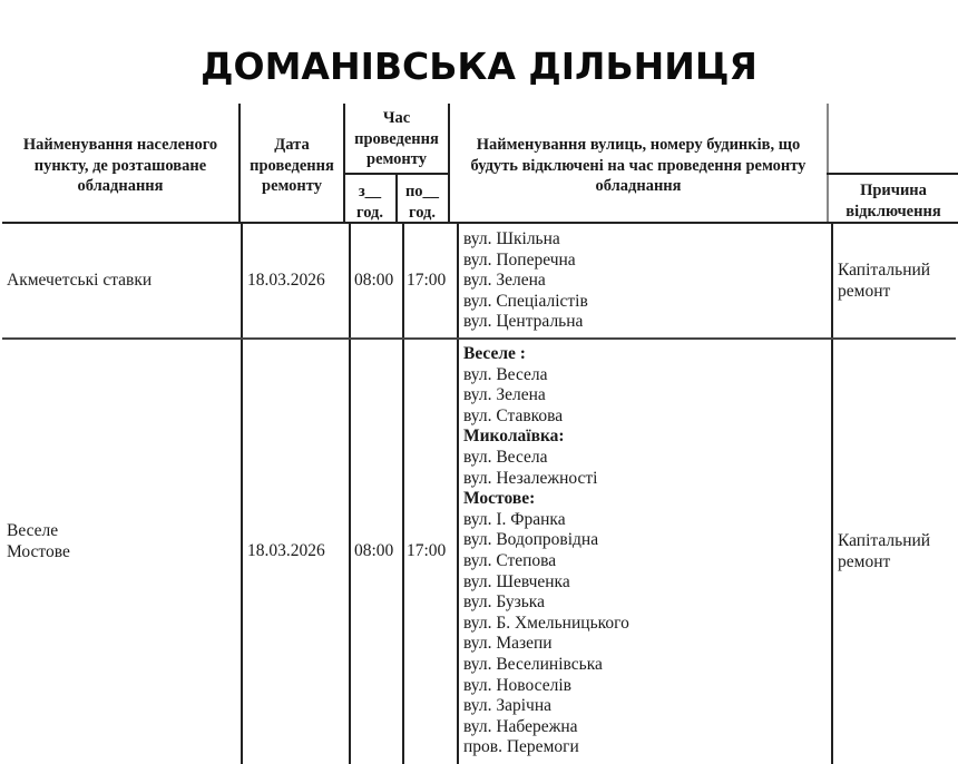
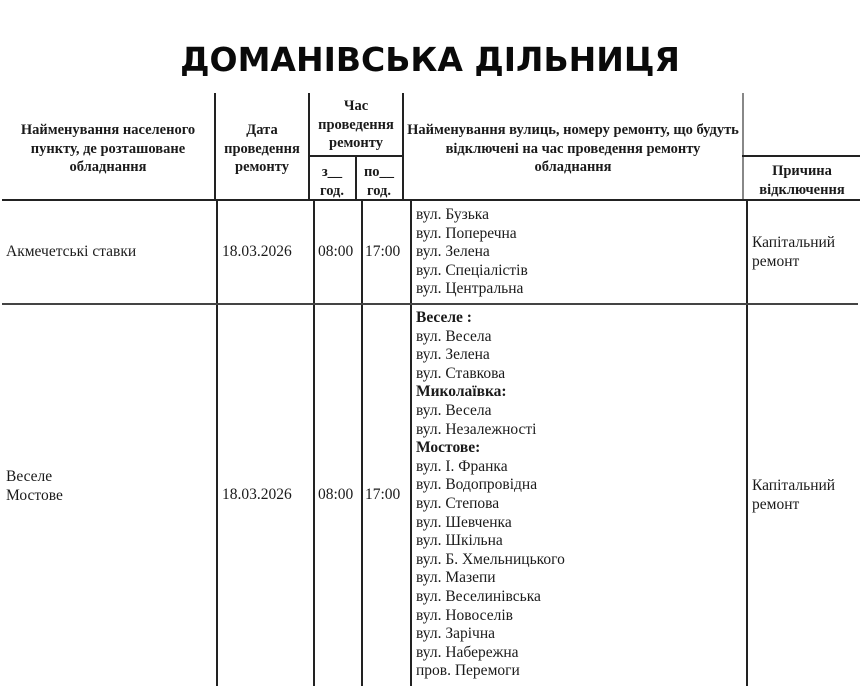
  ДОМАНІВСЬКА ДІЛЬНИЦЯ
  Найменування населеного пункту, де розташоване обладнання
  Дата проведення ремонту
  Час проведення ремонту
  з__ год.
  по__ год.
- Найменування вулиць, номеру будинків, що будуть відключені на час проведення ремонту обладнання
+ Найменування вулиць, номеру ремонту, що будуть відключені на час проведення ремонту обладнання
  Причина відключення
  Акмечетські ставки
  18.03.2026
  08:00
  17:00
- вул. Шкільна
+ вул. Бузька
  вул. Поперечна
  вул. Зелена
  вул. Спеціалістів
  вул. Центральна
  Капітальний
  ремонт
  Веселе
  Мостове
  18.03.2026
  08:00
  17:00
  Веселе :
  вул. Весела
  вул. Зелена
  вул. Ставкова
  Миколаївка:
  вул. Весела
  вул. Незалежності
  Мостове:
  вул. І. Франка
  вул. Водопровідна
  вул. Степова
  вул. Шевченка
- вул. Бузька
+ вул. Шкільна
  вул. Б. Хмельницького
  вул. Мазепи
  вул. Веселинівська
  вул. Новоселів
  вул. Зарічна
  вул. Набережна
  пров. Перемоги
  Капітальний
  ремонт
